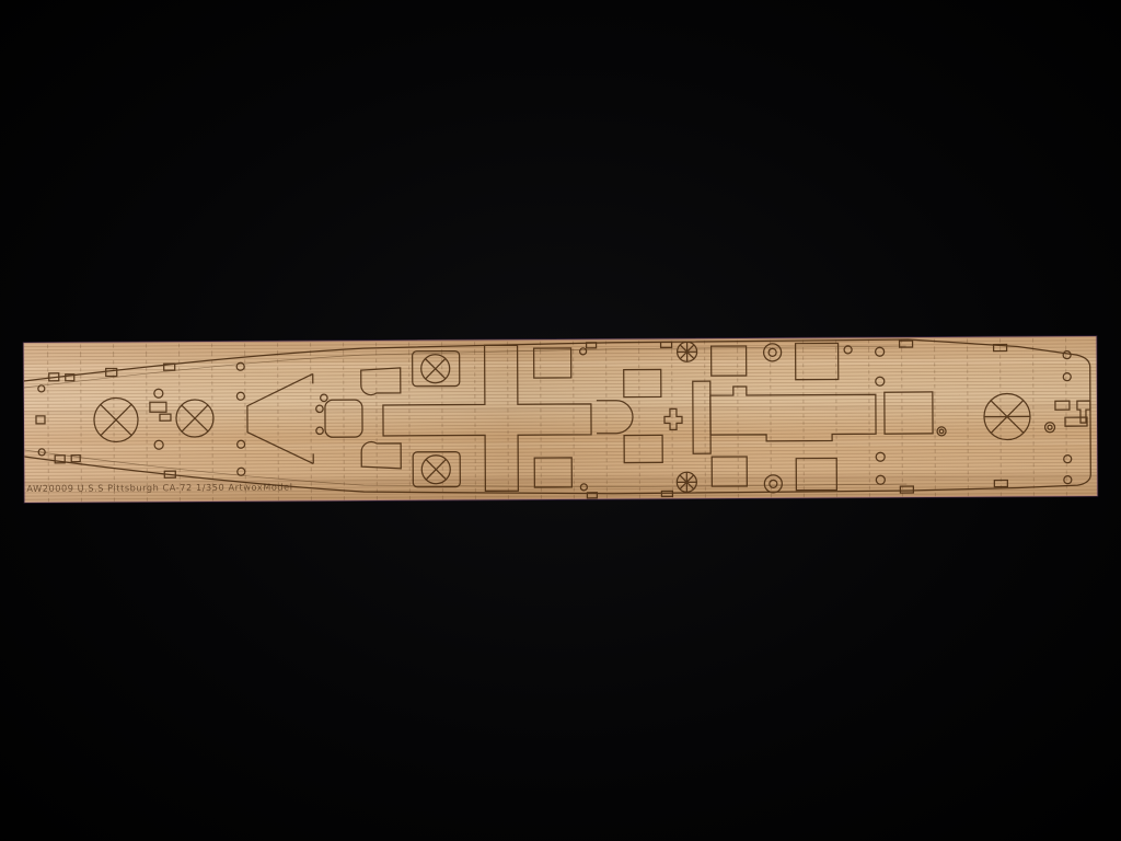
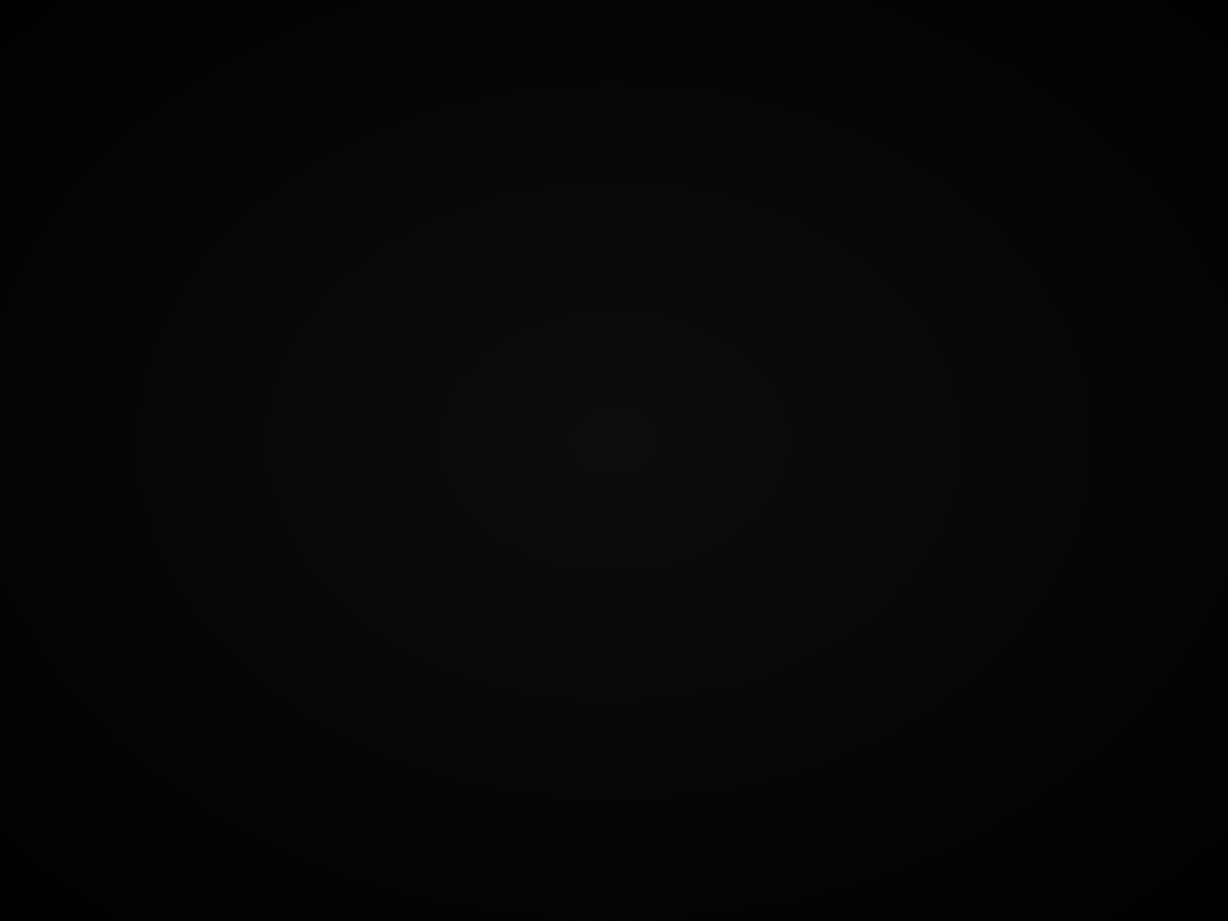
- AW20009 U.S.S Pittsburgh CA-72 1/350 ArtwoxModel
